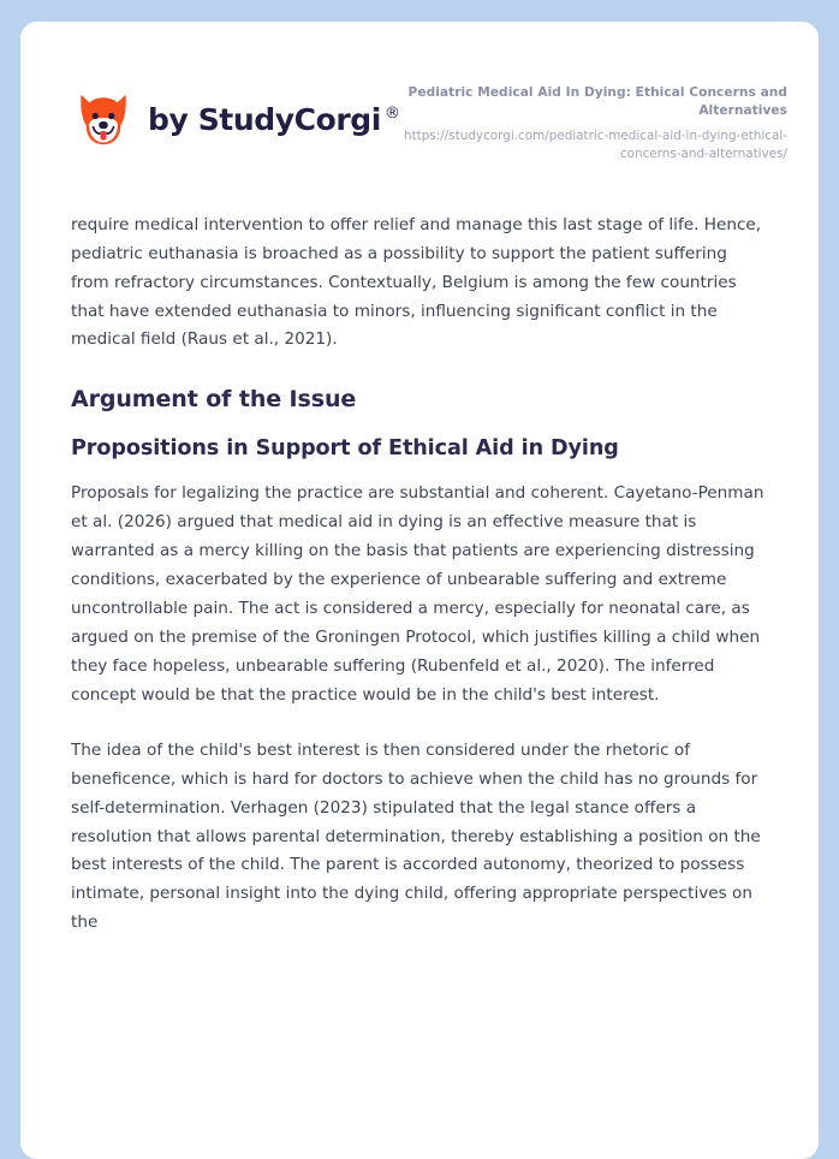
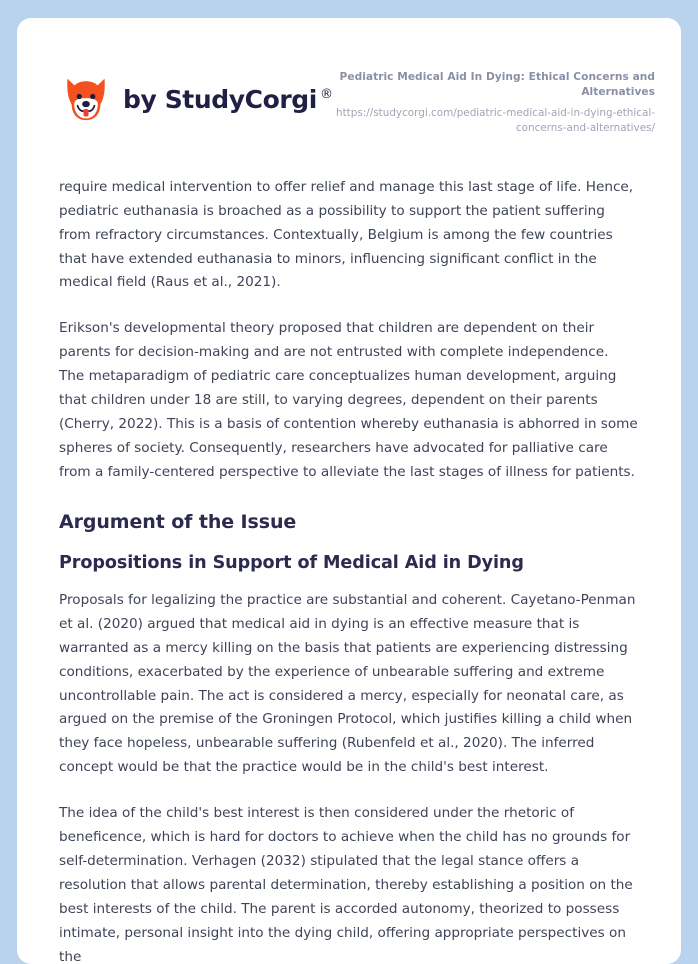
  by StudyCorgi ®
  Pediatric Medical Aid In Dying: Ethical Concerns and Alternatives
  https://studycorgi.com/pediatric-medical-aid-in-dying-ethical-concerns-and-alternatives/
  require medical intervention to offer relief and manage this last stage of life. Hence, pediatric euthanasia is broached as a possibility to support the patient suffering from refractory circumstances. Contextually, Belgium is among the few countries that have extended euthanasia to minors, influencing significant conflict in the medical field (Raus et al., 2021).
+ Erikson's developmental theory proposed that children are dependent on their parents for decision-making and are not entrusted with complete independence. The metaparadigm of pediatric care conceptualizes human development, arguing that children under 18 are still, to varying degrees, dependent on their parents (Cherry, 2022). This is a basis of contention whereby euthanasia is abhorred in some spheres of society. Consequently, researchers have advocated for palliative care from a family-centered perspective to alleviate the last stages of illness for patients.
  Argument of the Issue
- Propositions in Support of Ethical Aid in Dying
+ Propositions in Support of Medical Aid in Dying
- Proposals for legalizing the practice are substantial and coherent. Cayetano-Penman et al. (2026) argued that medical aid in dying is an effective measure that is warranted as a mercy killing on the basis that patients are experiencing distressing conditions, exacerbated by the experience of unbearable suffering and extreme uncontrollable pain. The act is considered a mercy, especially for neonatal care, as argued on the premise of the Groningen Protocol, which justifies killing a child when they face hopeless, unbearable suffering (Rubenfeld et al., 2020). The inferred concept would be that the practice would be in the child's best interest.
+ Proposals for legalizing the practice are substantial and coherent. Cayetano-Penman et al. (2020) argued that medical aid in dying is an effective measure that is warranted as a mercy killing on the basis that patients are experiencing distressing conditions, exacerbated by the experience of unbearable suffering and extreme uncontrollable pain. The act is considered a mercy, especially for neonatal care, as argued on the premise of the Groningen Protocol, which justifies killing a child when they face hopeless, unbearable suffering (Rubenfeld et al., 2020). The inferred concept would be that the practice would be in the child's best interest.
- The idea of the child's best interest is then considered under the rhetoric of beneficence, which is hard for doctors to achieve when the child has no grounds for self-determination. Verhagen (2023) stipulated that the legal stance offers a resolution that allows parental determination, thereby establishing a position on the best interests of the child. The parent is accorded autonomy, theorized to possess intimate, personal insight into the dying child, offering appropriate perspectives on the
+ The idea of the child's best interest is then considered under the rhetoric of beneficence, which is hard for doctors to achieve when the child has no grounds for self-determination. Verhagen (2032) stipulated that the legal stance offers a resolution that allows parental determination, thereby establishing a position on the best interests of the child. The parent is accorded autonomy, theorized to possess intimate, personal insight into the dying child, offering appropriate perspectives on the
